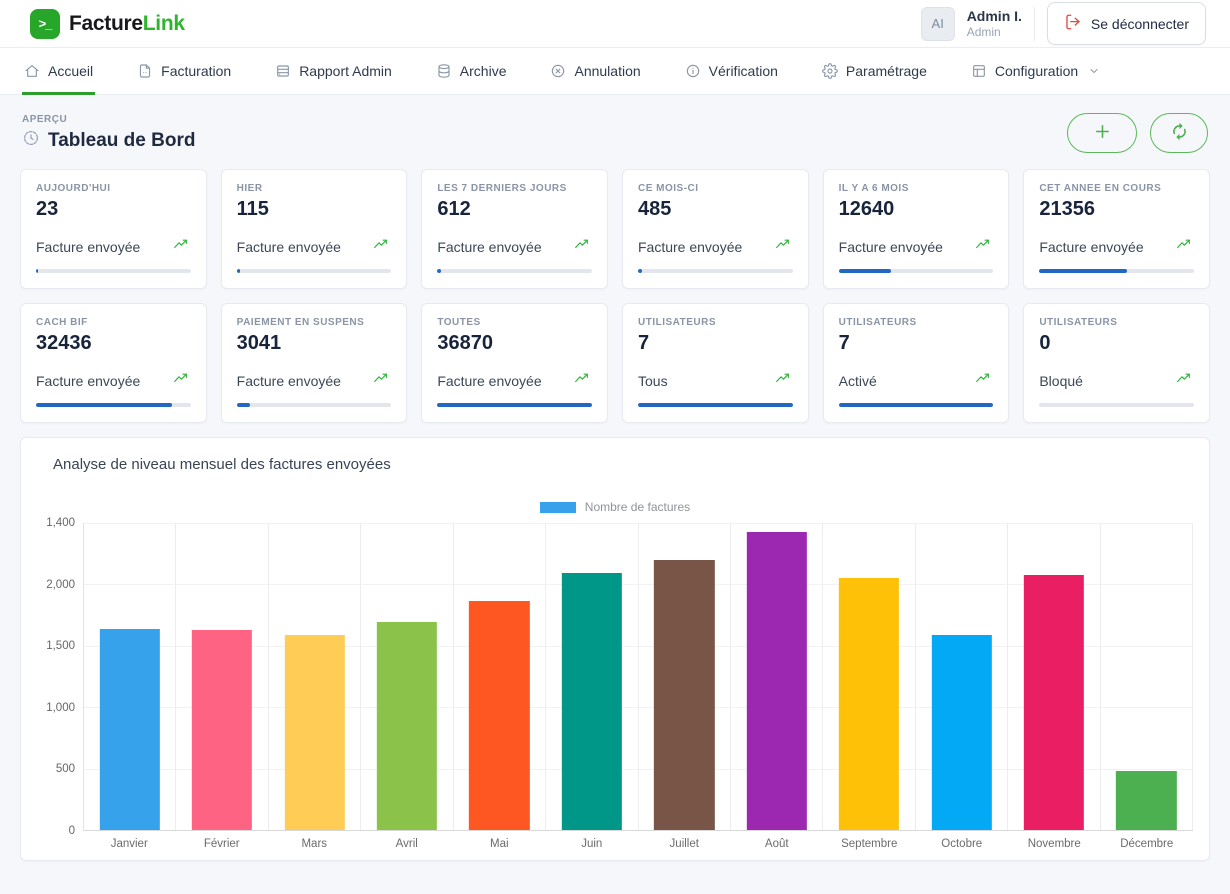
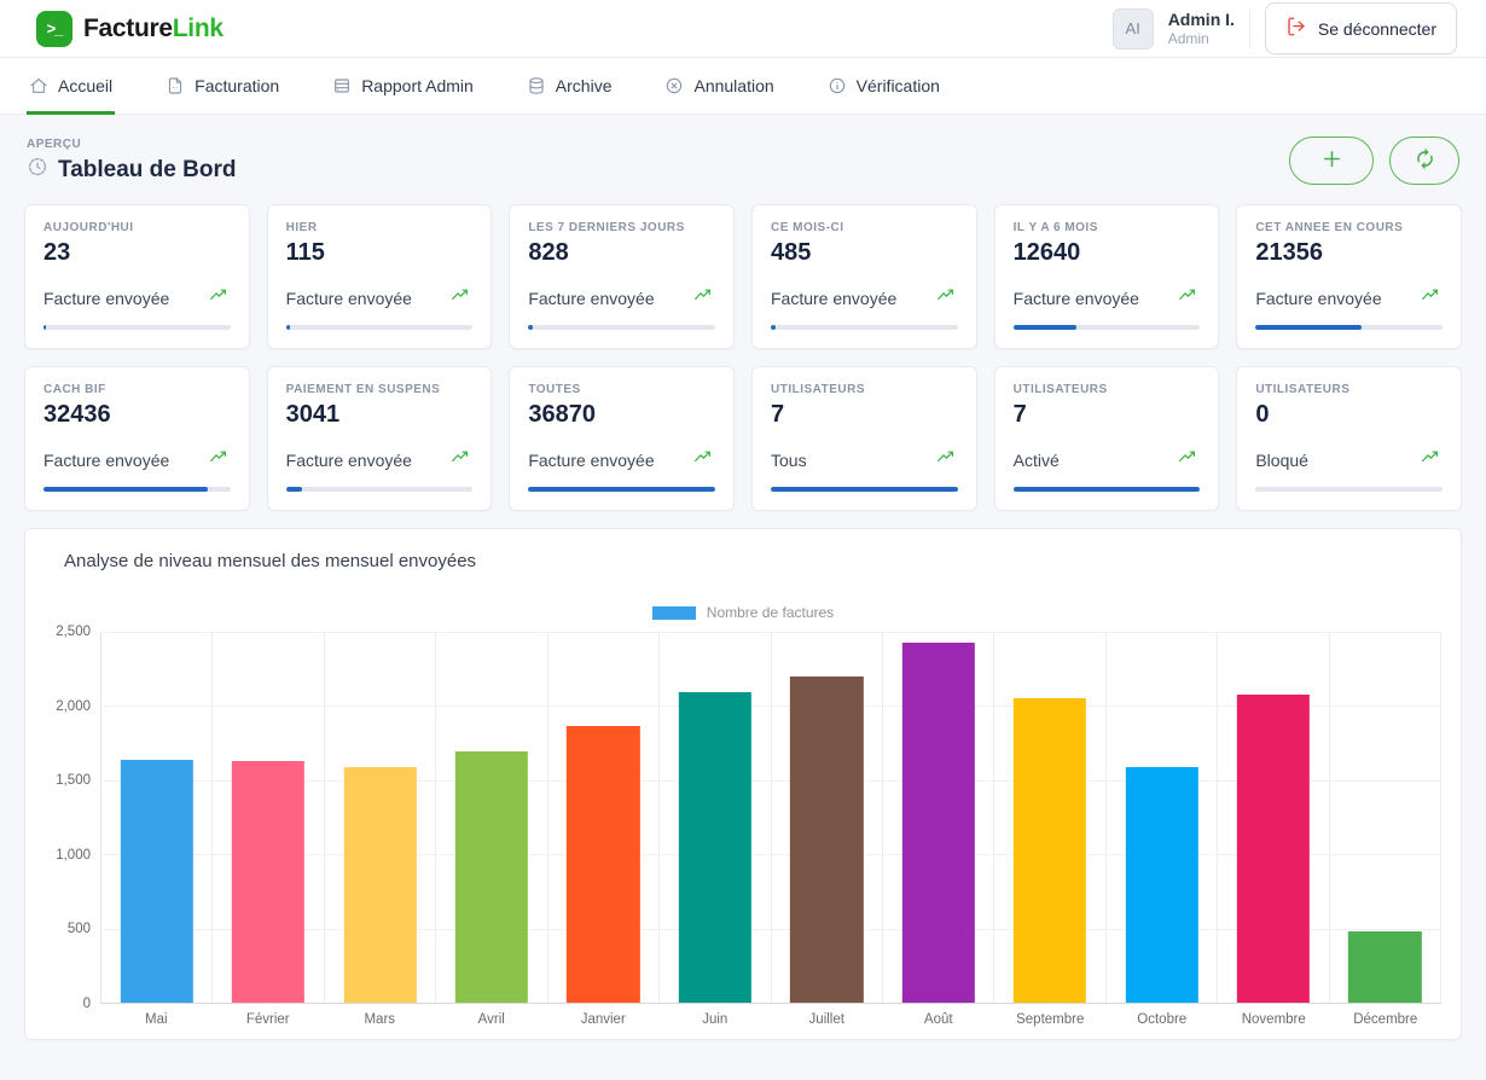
  >_
  FactureLink
  AI
  Admin I.
  Admin
  Se déconnecter
  Accueil
  Facturation
  Rapport Admin
  Archive
  Annulation
  Vérification
- Paramétrage
- Configuration
  APERÇU
  Tableau de Bord
  AUJOURD'HUI
  23
  Facture envoyée
  HIER
  115
  Facture envoyée
  LES 7 DERNIERS JOURS
- 612
+ 828
  Facture envoyée
  CE MOIS-CI
  485
  Facture envoyée
  IL Y A 6 MOIS
  12640
  Facture envoyée
  CET ANNEE EN COURS
  21356
  Facture envoyée
  CACH BIF
  32436
  Facture envoyée
  PAIEMENT EN SUSPENS
  3041
  Facture envoyée
  TOUTES
  36870
  Facture envoyée
  UTILISATEURS
  7
  Tous
  UTILISATEURS
  7
  Activé
  UTILISATEURS
  0
  Bloqué
- Analyse de niveau mensuel des factures envoyées
+ Analyse de niveau mensuel des mensuel envoyées
  Nombre de factures
- Janvier
+ Mai
  Février
  Mars
  Avril
- Mai
+ Janvier
  Juin
  Juillet
  Août
  Septembre
  Octobre
  Novembre
  Décembre
  0
  500
  1,000
  1,500
  2,000
- 1,400
+ 2,500
